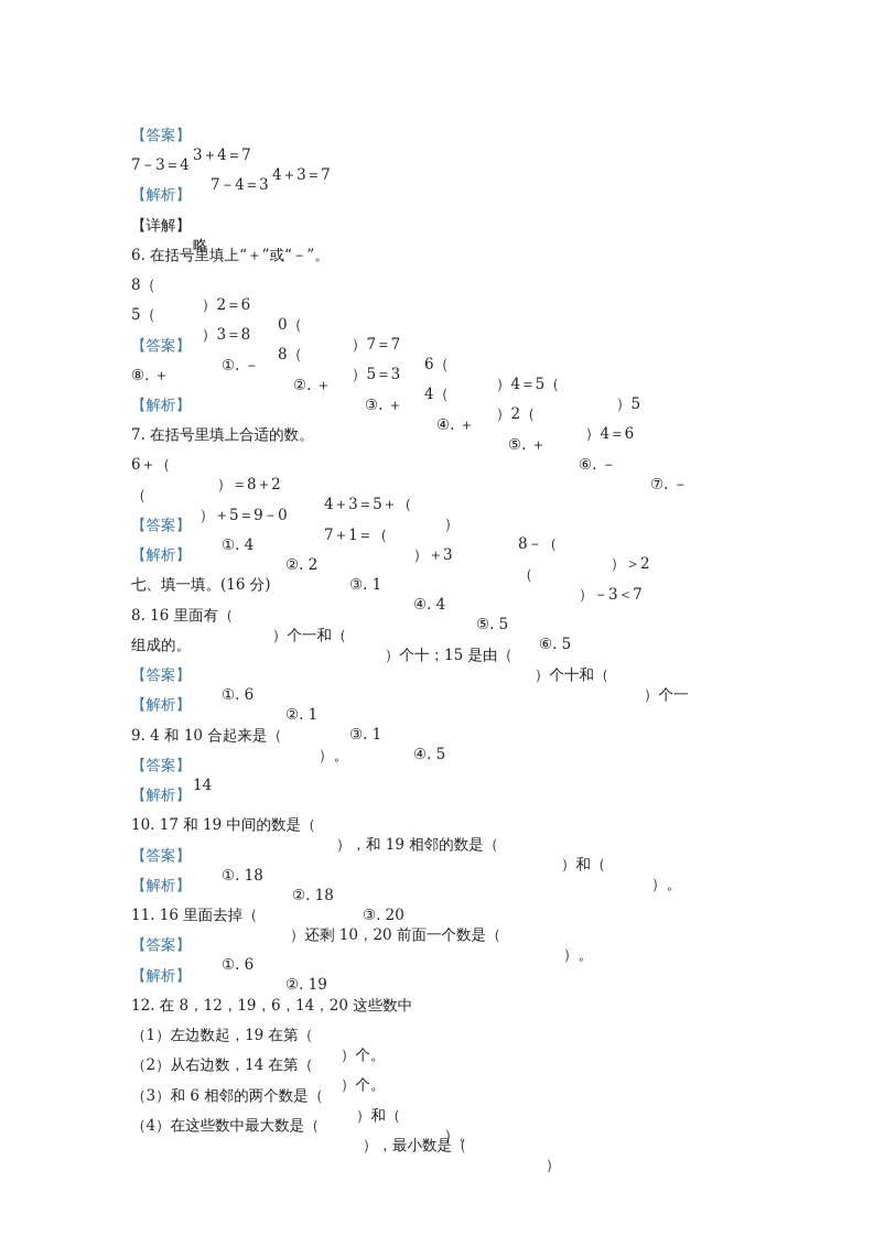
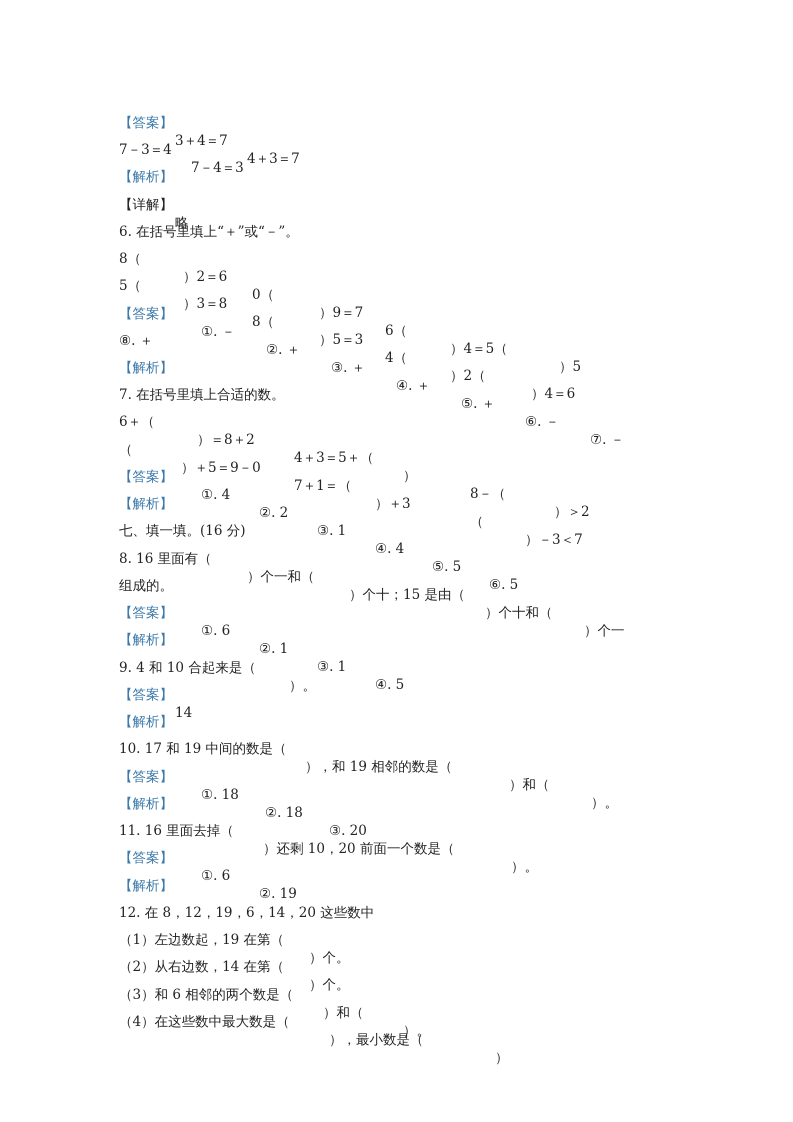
  【答案】
  3＋4＝7
  4＋3＝7
  7－3＝4
  7－4＝3
  【解析】
  【详解】
  略
  6. 在括号里填上“＋”或“－”。
  8（
  ）2＝6
  0（
- ）7＝7
+ ）9＝7
  6（
  ）4＝5（
  ）5
  5（
  ）3＝8
  8（
  ）5＝3
  4（
  ）2（
  ）4＝6
  【答案】
  ①. －
  ②. ＋
  ③. ＋
  ④. ＋
  ⑤. ＋
  ⑥. －
  ⑦. －
  ⑧. ＋
  【解析】
  7. 在括号里填上合适的数。
  6＋（
  ）＝8＋2
  4＋3＝5＋（
  ）
  8－（
  ）＞2
  （
  ）＋5＝9－0
  7＋1＝（
  ）＋3
  （
  ）－3＜7
  【答案】
  ①. 4
  ②. 2
  ③. 1
  ④. 4
  ⑤. 5
  ⑥. 5
  【解析】
  七、填一填。(16 分)
  8. 16 里面有（
  ）个一和（
  ）个十；15 是由（
  ）个十和（
  ）个一
  组成的。
  【答案】
  ①. 6
  ②. 1
  ③. 1
  ④. 5
  【解析】
  9. 4 和 10 合起来是（
  ）。
  【答案】
  14
  【解析】
  10. 17 和 19 中间的数是（
  ），和 19 相邻的数是（
  ）和（
  ）。
  【答案】
  ①. 18
  ②. 18
  ③. 20
  【解析】
  11. 16 里面去掉（
  ）还剩 10，20 前面一个数是（
  ）。
  【答案】
  ①. 6
  ②. 19
  【解析】
  12. 在 8，12，19，6，14，20 这些数中
  （1）左边数起，19 在第（
  ）个。
  （2）从右边数，14 在第（
  ）个。
  （3）和 6 相邻的两个数是（
  ）和（
  ）。
  （4）在这些数中最大数是（
  ），最小数是（
  ）
